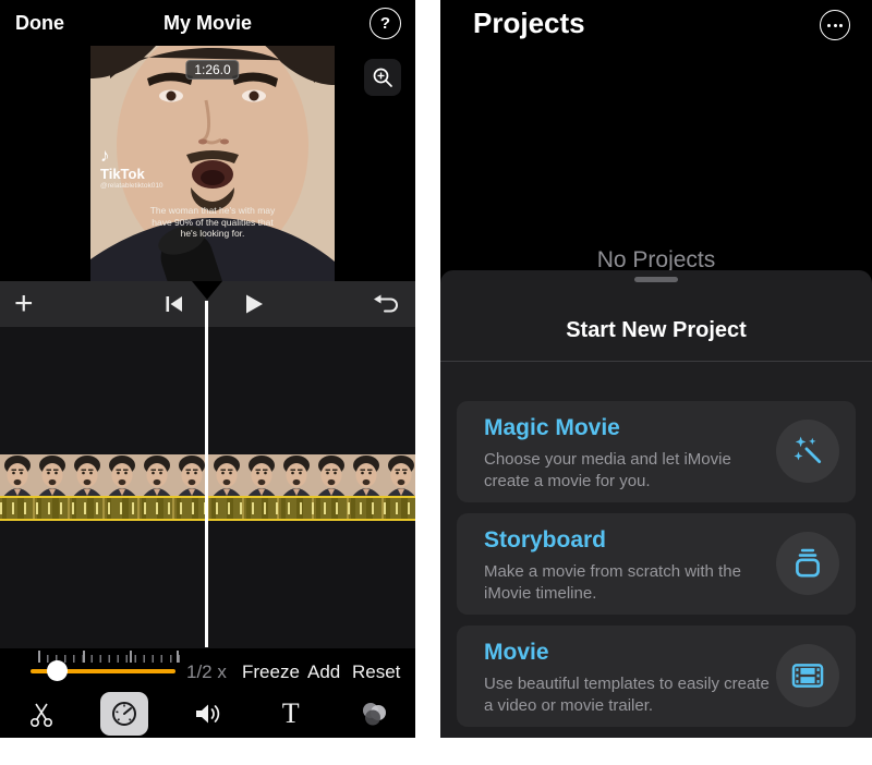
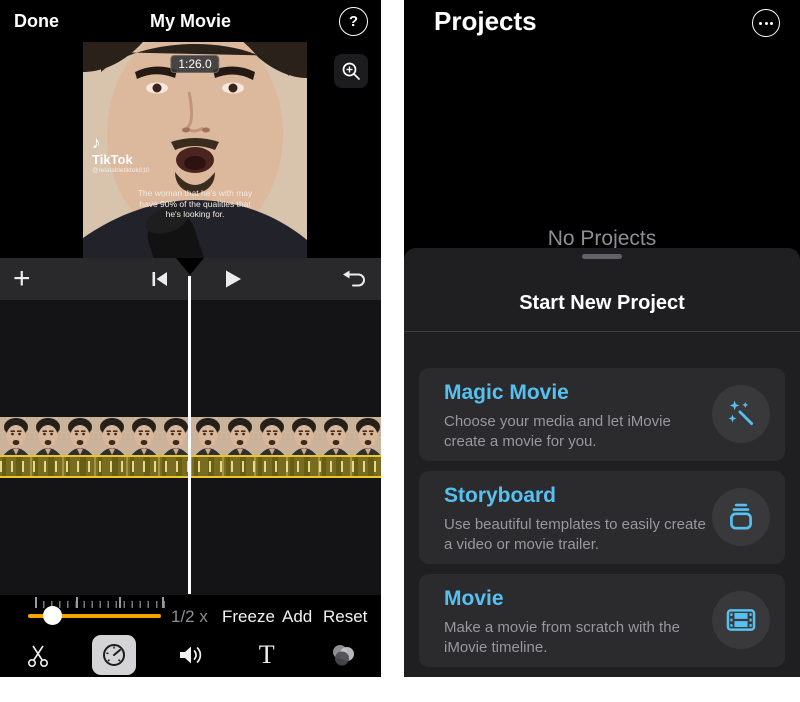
  Done
  My Movie
  ?
  ♪
  TikTok
  The woman that he's with may
  have 90% of the qualities that
  he's looking for.
  1:26.0
  +
  1/2 x
  Freeze
  Add
  Reset
  T
  Projects
  No Projects
  Start New Project
  Magic Movie
  Choose your media and let iMovie create a movie for you.
  Storyboard
- Make a movie from scratch with the iMovie timeline.
+ Use beautiful templates to easily create a video or movie trailer.
  Movie
- Use beautiful templates to easily create a video or movie trailer.
+ Make a movie from scratch with the iMovie timeline.
